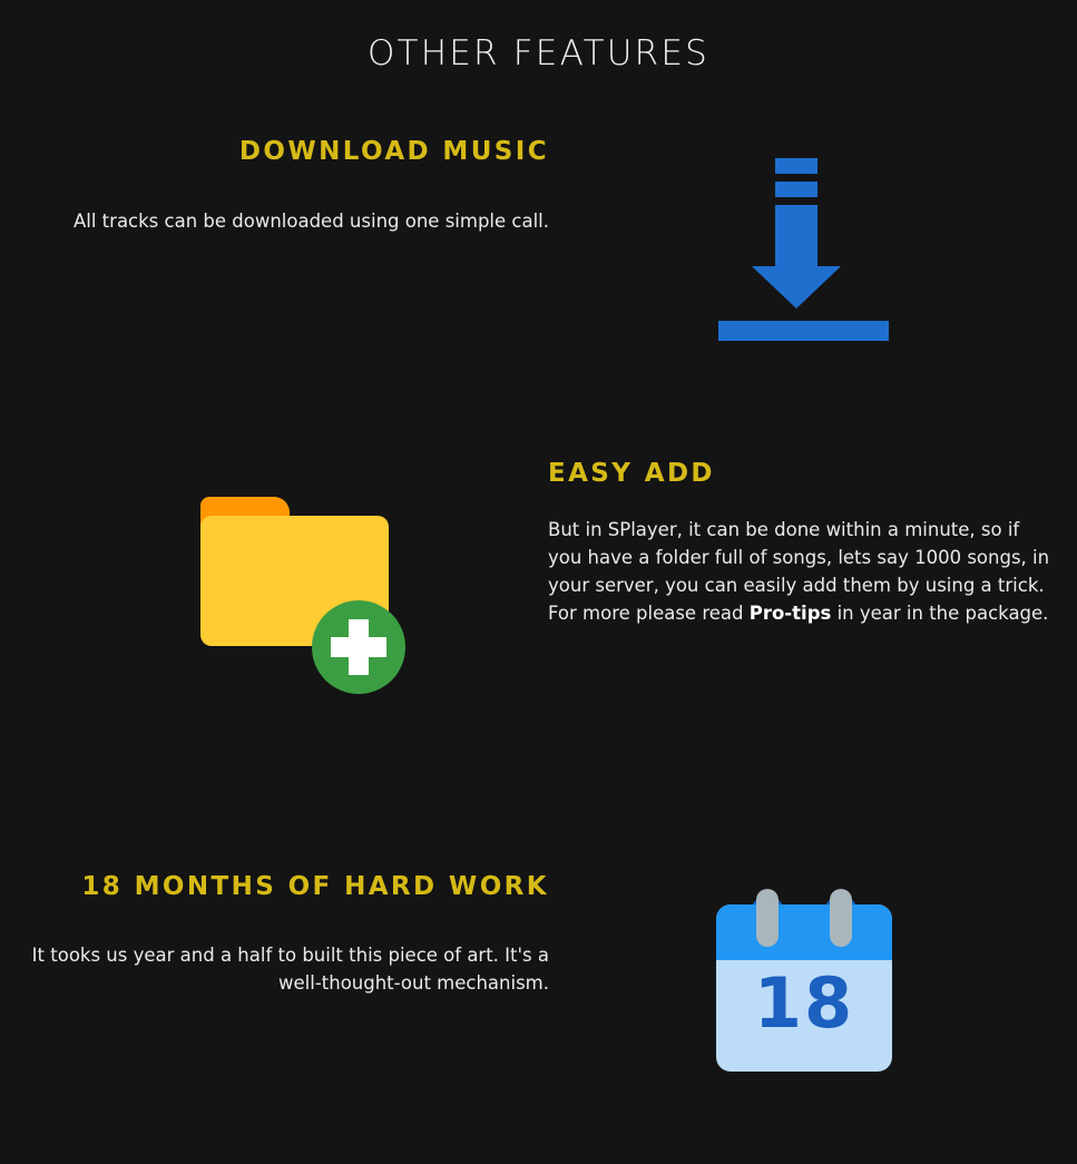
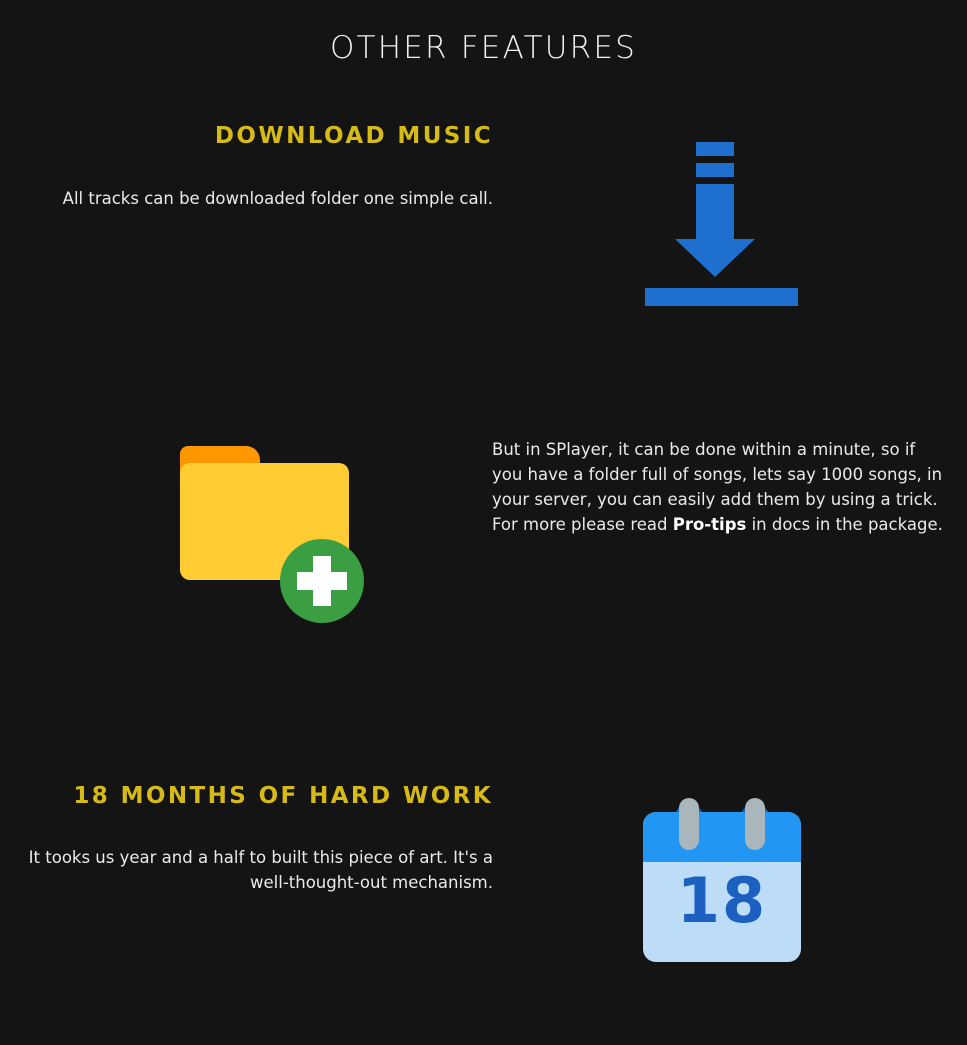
  OTHER FEATURES
  DOWNLOAD MUSIC
- All tracks can be downloaded using one simple call.
+ All tracks can be downloaded folder one simple call.
- EASY ADD
- But in SPlayer, it can be done within a minute, so if you have a folder full of songs, lets say 1000 songs, in your server, you can easily add them by using a trick. For more please read Pro-tips in year in the package.
+ But in SPlayer, it can be done within a minute, so if you have a folder full of songs, lets say 1000 songs, in your server, you can easily add them by using a trick. For more please read Pro-tips in docs in the package.
  18 MONTHS OF HARD WORK
  It tooks us year and a half to built this piece of art. It's a well-thought-out mechanism.
  18
